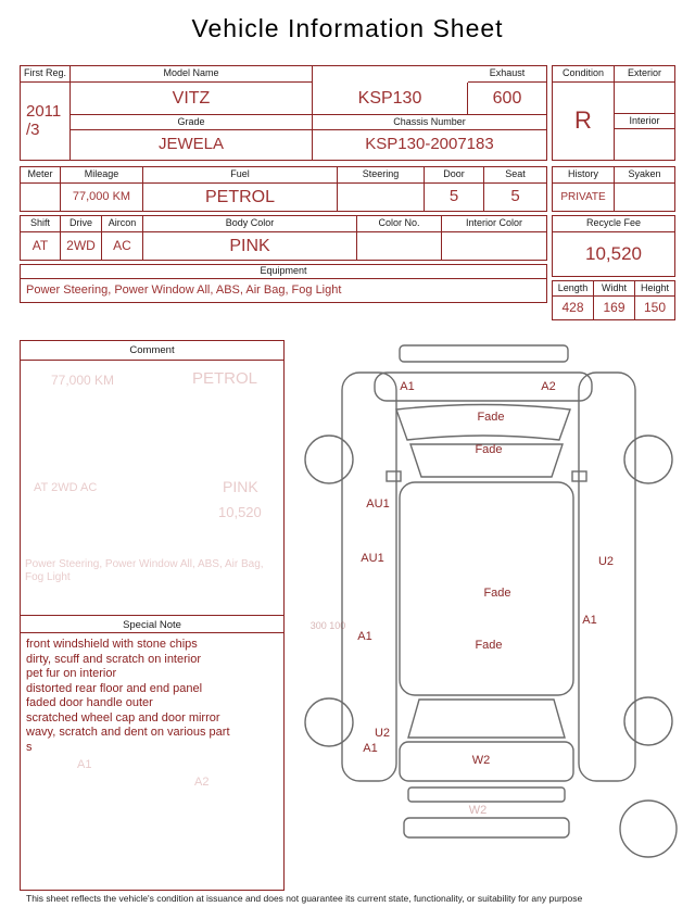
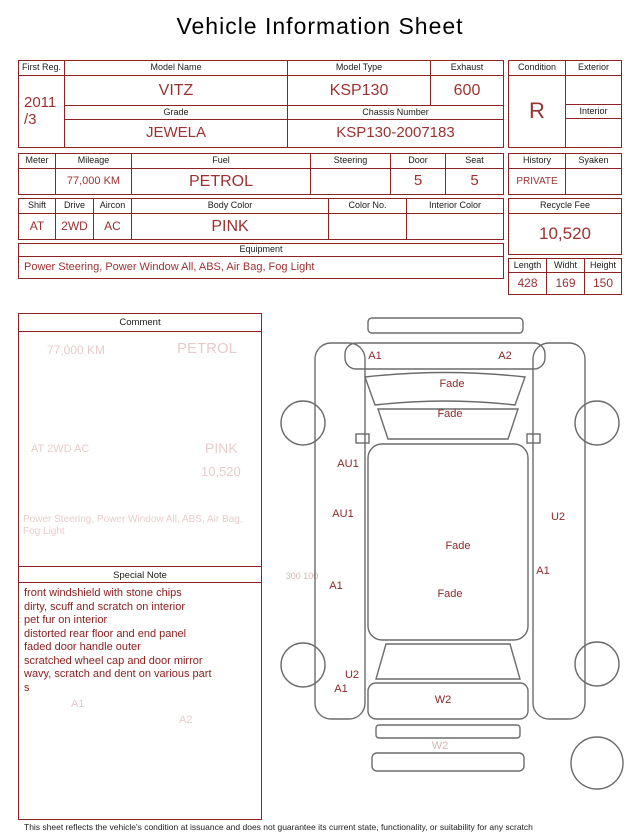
  Vehicle Information Sheet
  First Reg.
  Model Name
+ Model Type
  Exhaust
  2011
  /3
  VITZ
  KSP130
  600
  Grade
  Chassis Number
  JEWELA
  KSP130-2007183
  Condition
  Exterior
  R
  Interior
  Meter
  Mileage
  Fuel
  Steering
  Door
  Seat
  77,000 KM
  PETROL
  5
  5
  History
  Syaken
  PRIVATE
  Shift
  Drive
  Aircon
  Body Color
  Color No.
  Interior Color
  AT
  2WD
  AC
  PINK
  Recycle Fee
  10,520
  Equipment
  Power Steering, Power Window All, ABS, Air Bag, Fog Light
  Length
  Widht
  Height
  428
  169
  150
  Comment
  77,000 KM
  PETROL
  PINK
  AT 2WD AC
  10,520
  Power Steering, Power Window All, ABS, Air Bag, Fog Light
  A1
  A2
  Special Note
  front windshield with stone chips
  dirty, scuff and scratch on interior
  pet fur on interior
  distorted rear floor and end panel
  faded door handle outer
  scratched wheel cap and door mirror
  wavy, scratch and dent on various part
  s
  A1
  A2
  Fade
  Fade
  AU1
  AU1
  U2
  Fade
  A1
  A1
  Fade
  U2
  A1
  W2
  W2
  300 100
- This sheet reflects the vehicle's condition at issuance and does not guarantee its current state, functionality, or suitability for any purpose
+ This sheet reflects the vehicle's condition at issuance and does not guarantee its current state, functionality, or suitability for any scratch
